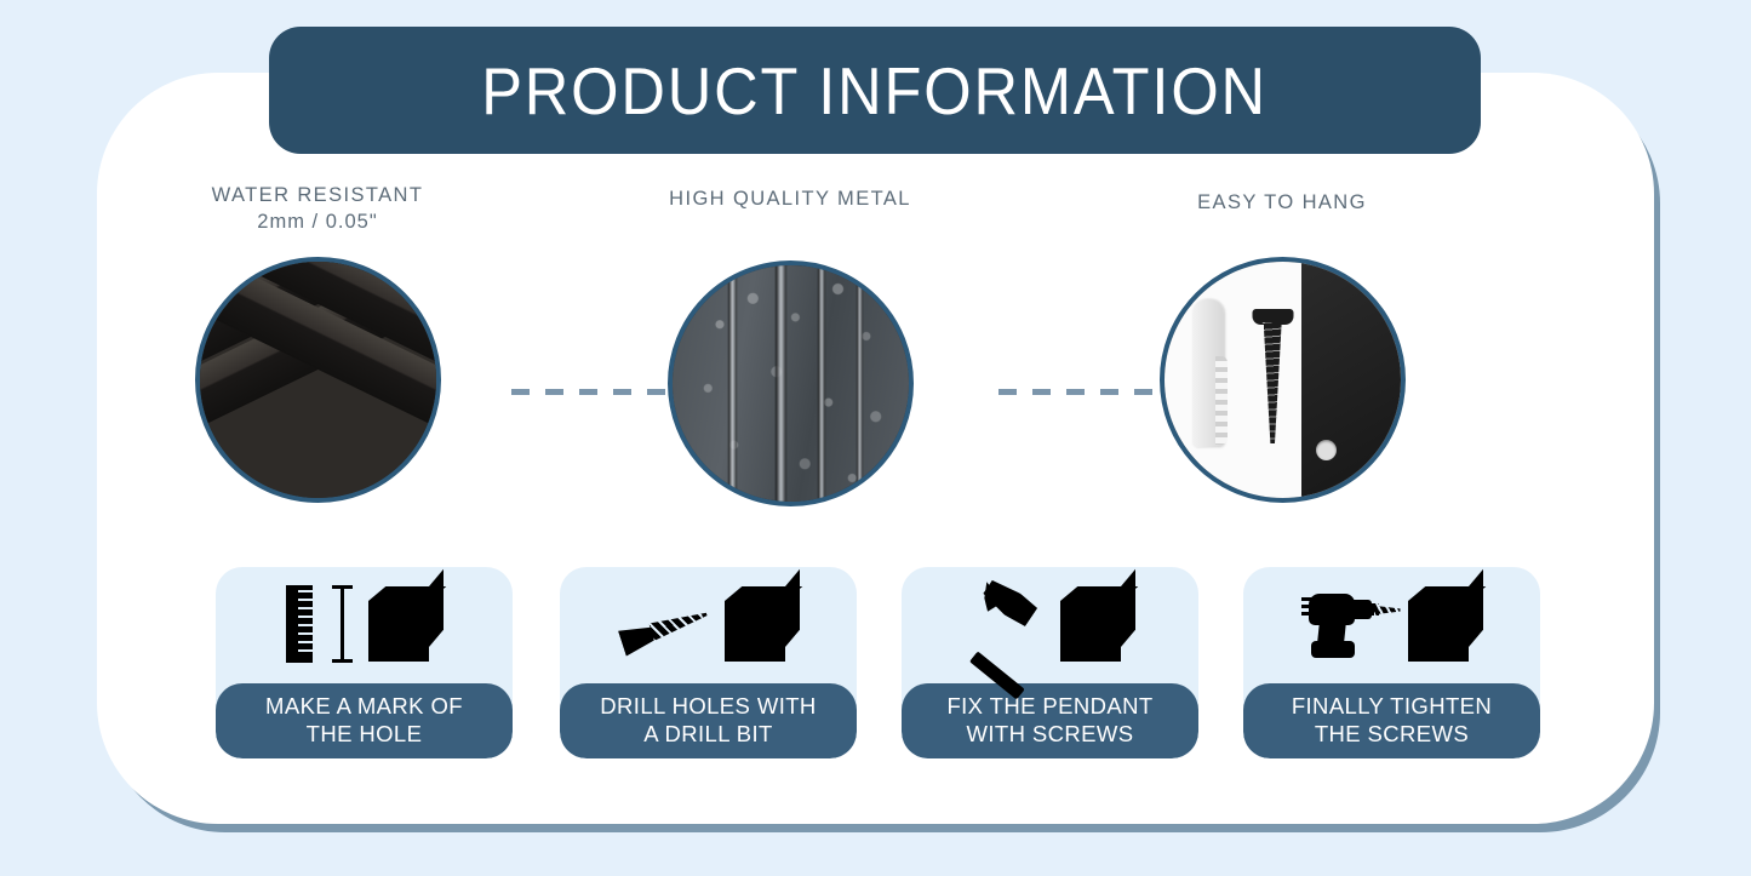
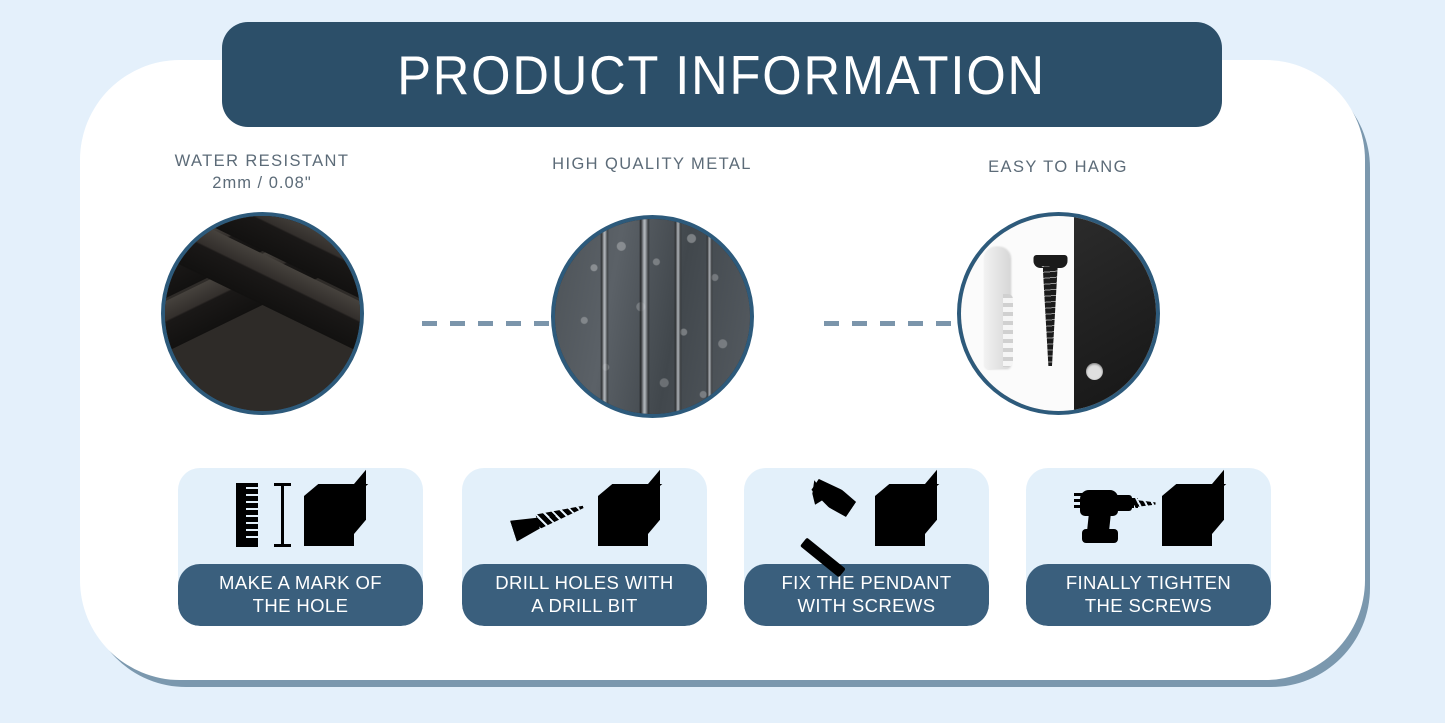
  PRODUCT INFORMATION
  WATER RESISTANT
- 2mm / 0.05"
+ 2mm / 0.08"
  HIGH QUALITY METAL
  EASY TO HANG
  MAKE A MARK OF
  THE HOLE
  DRILL HOLES WITH
  A DRILL BIT
  FIX THE PENDANT
  WITH SCREWS
  FINALLY TIGHTEN
  THE SCREWS
